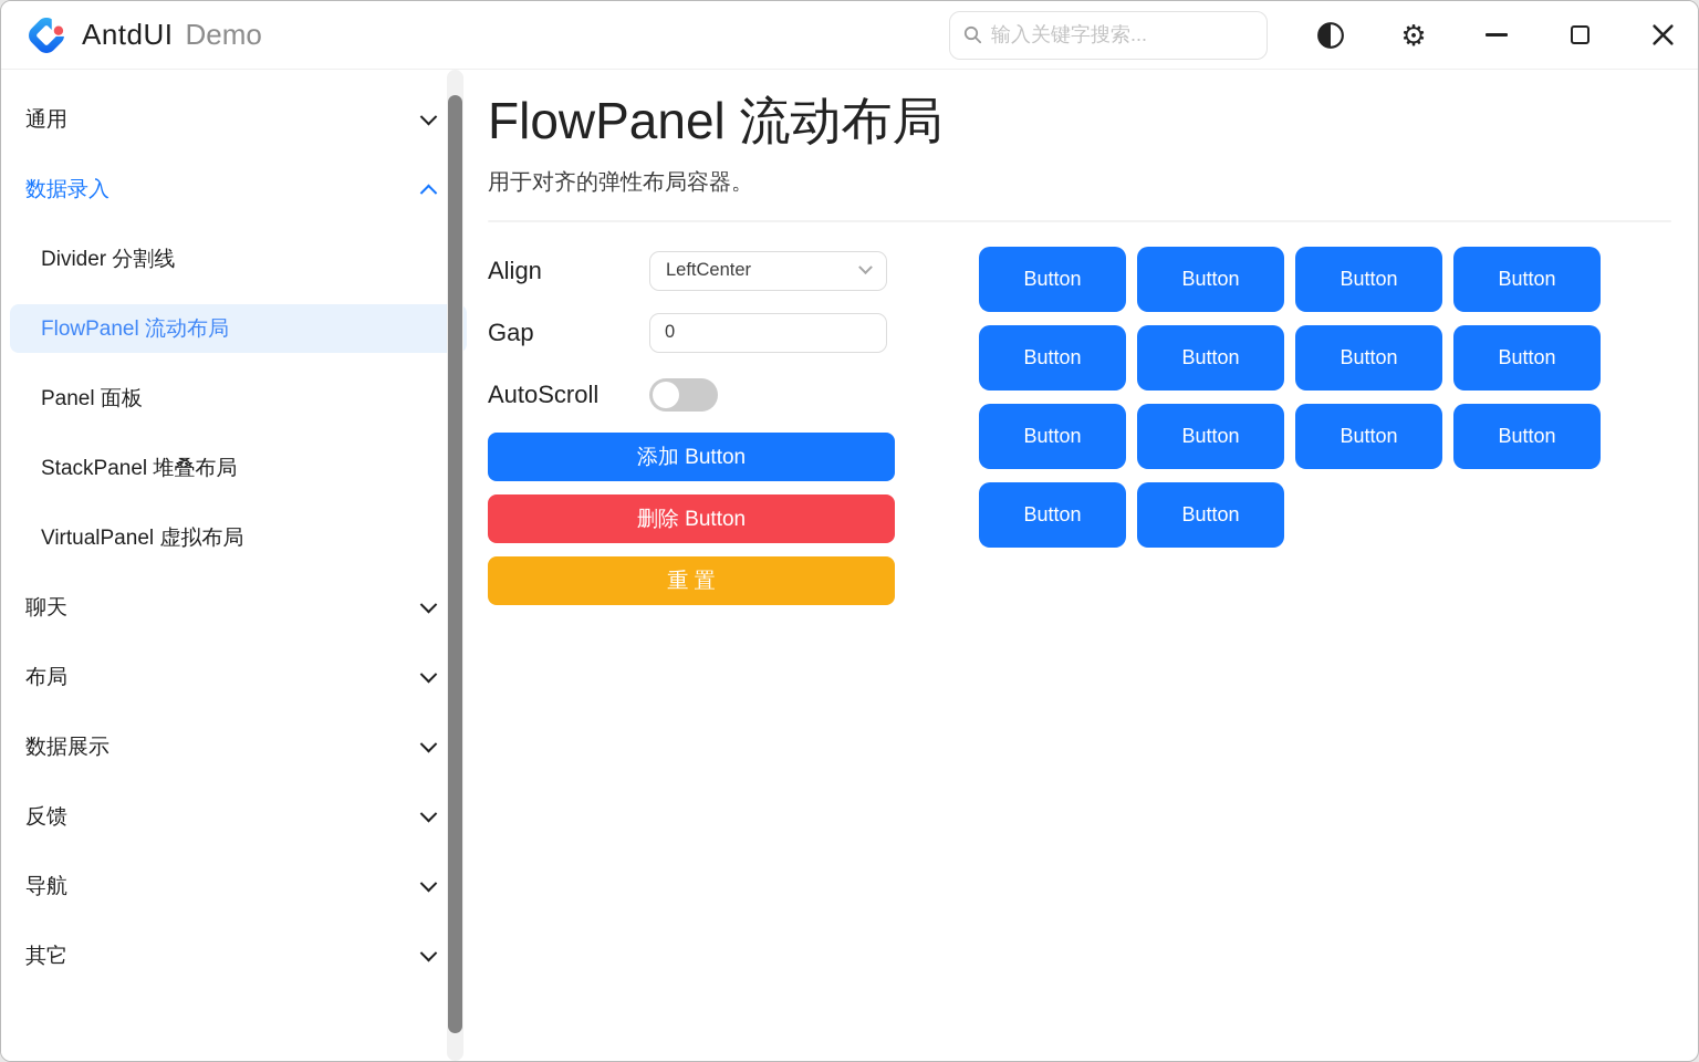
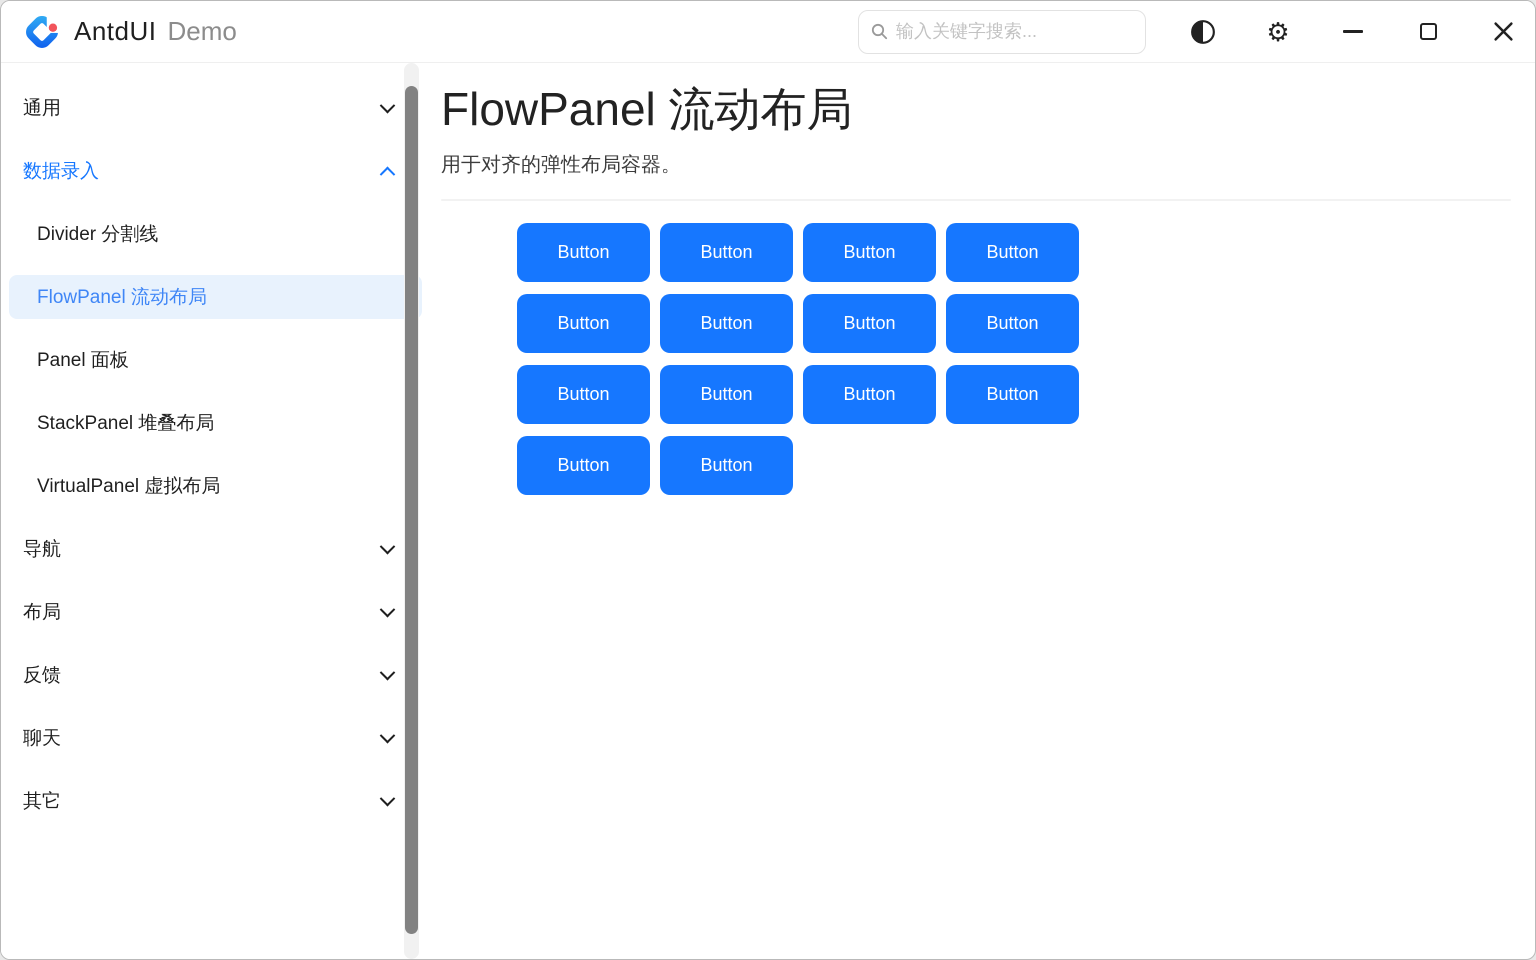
  AntdUI
  Demo
  输入关键字搜索...
  ⚙
  通用
  数据录入
  Divider 分割线
  FlowPanel 流动布局
  Panel 面板
  StackPanel 堆叠布局
  VirtualPanel 虚拟布局
- 聊天
+ 导航
  布局
- 数据展示
  反馈
- 导航
+ 聊天
  其它
  FlowPanel 流动布局
  用于对齐的弹性布局容器。
- Align
- LeftCenter
- Gap
- 0
- AutoScroll
- 添加 Button
- 删除 Button
- 重 置
  Button
  Button
  Button
  Button
  Button
  Button
  Button
  Button
  Button
  Button
  Button
  Button
  Button
  Button
